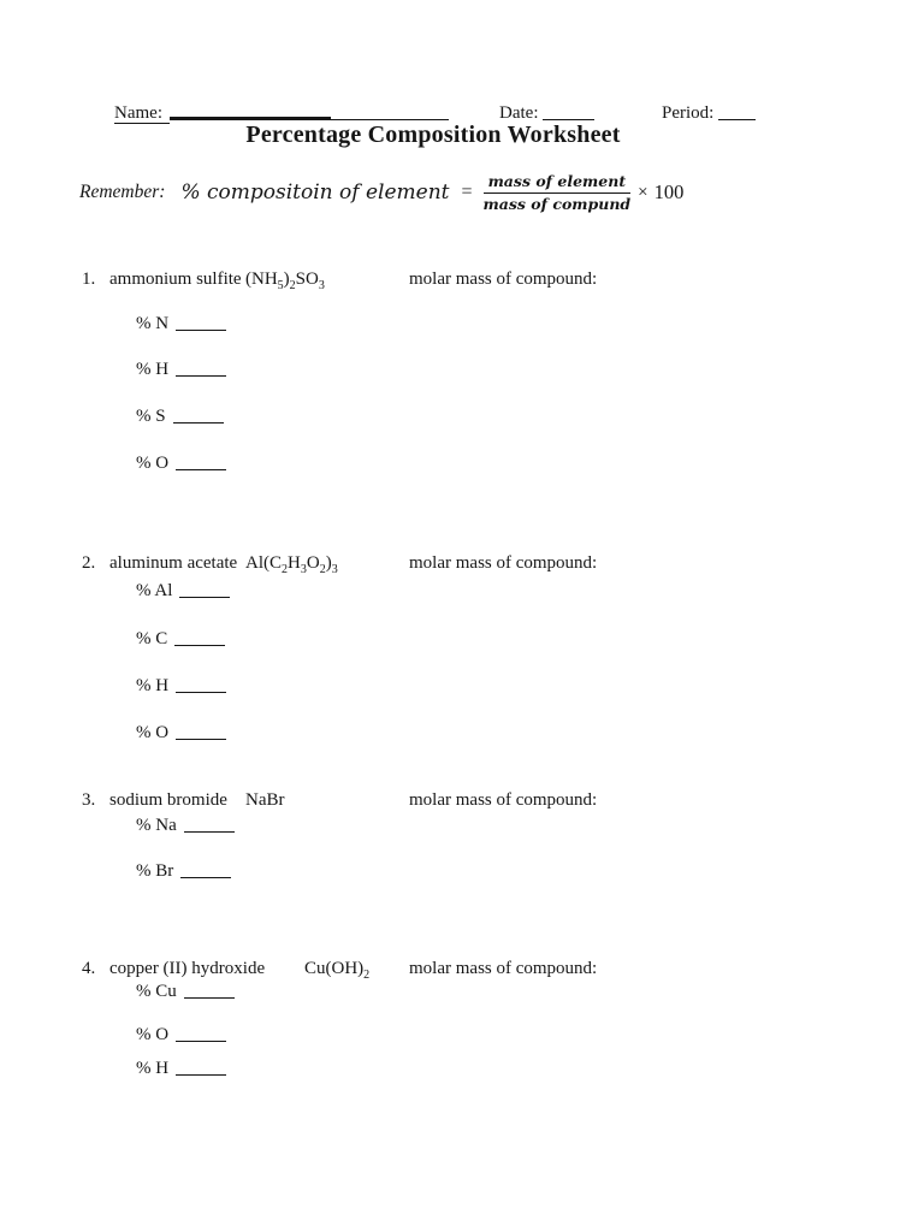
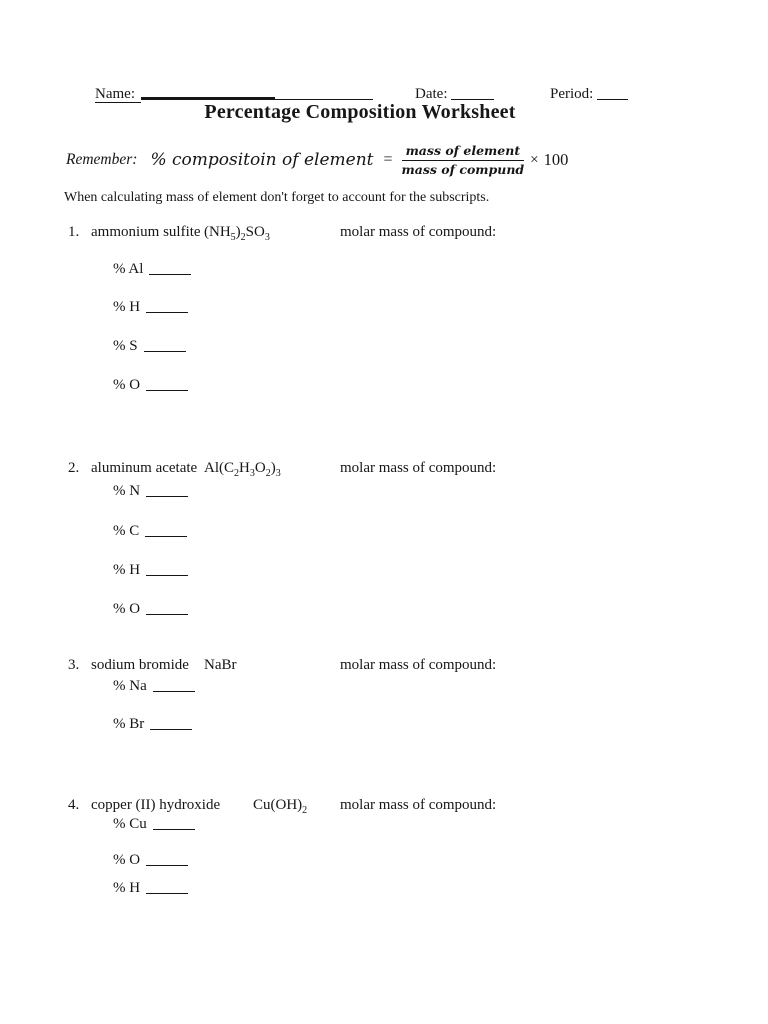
  Name:
  Date:
  Period:
  Percentage Composition Worksheet
  Remember:
  % compositoin of element
  =
  mass of element
  mass of compund
  ×
  100
+ When calculating mass of element don't forget to account for the subscripts.
  1.
  ammonium sulfite
  (NH5)2SO3
  molar mass of compound:
- % N
+ % Al
  % H
  % S
  % O
  2.
  aluminum acetate
  Al(C2H3O2)3
  molar mass of compound:
- % Al
+ % N
  % C
  % H
  % O
  3.
  sodium bromide
  NaBr
  molar mass of compound:
  % Na
  % Br
  4.
  copper (II) hydroxide
  Cu(OH)2
  molar mass of compound:
  % Cu
  % O
  % H
